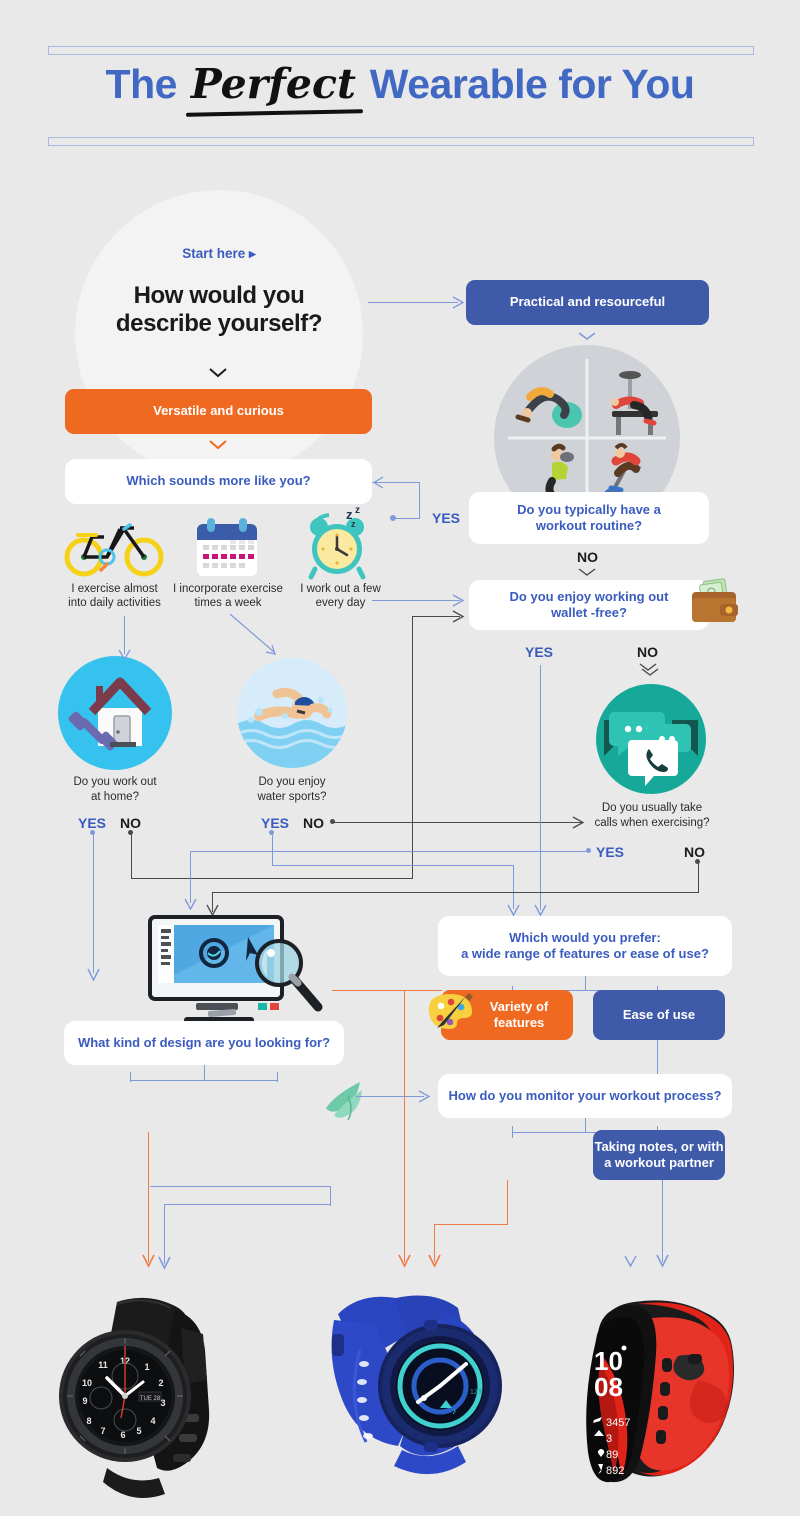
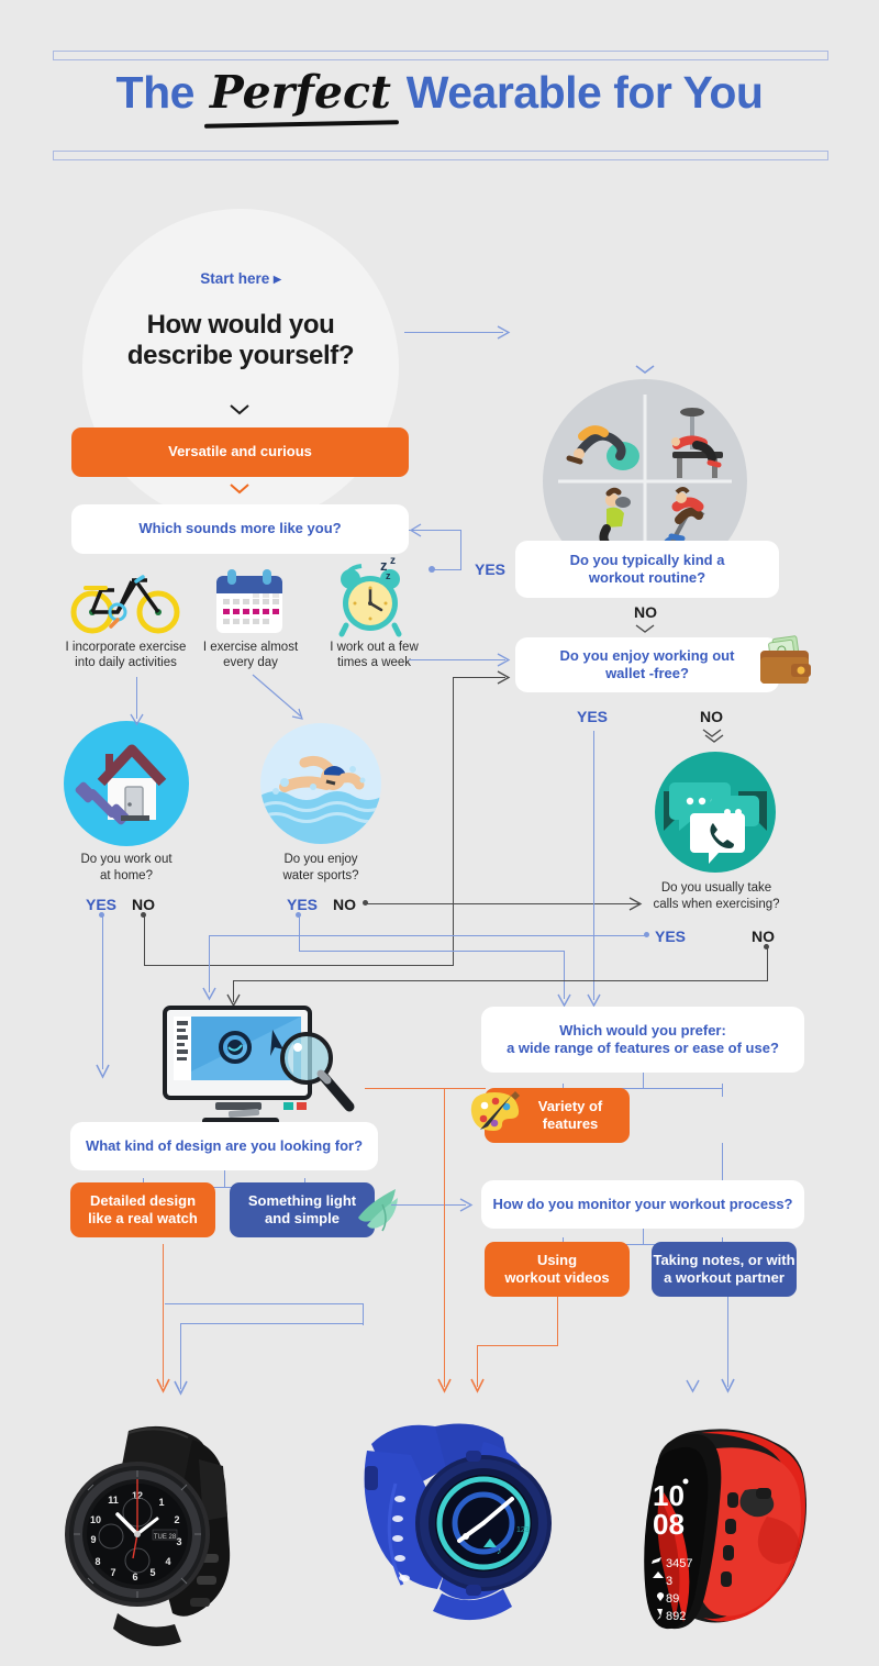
  The Perfect Wearable for You
  Start here ▸
  How would you
  describe yourself?
  Versatile and curious
  Which sounds more like you?
- Practical and resourceful
- Do you typically have a
+ Do you typically kind a
  workout routine?
  YES
  NO
- I exercise almost
+ I incorporate exercise
  into daily activities
- I incorporate exercise
+ I exercise almost
- times a week
+ every day
  z
  z
  z
  I work out a few
- every day
+ times a week
  Do you enjoy working out
  wallet -free?
  YES
  NO
  Do you work out
  at home?
  YES
  NO
  Do you enjoy
  water sports?
  YES
  NO
  Do you usually take
  calls when exercising?
  YES
  NO
  What kind of design are you looking for?
+ Detailed design
+ like a real watch
+ Something light
+ and simple
  Which would you prefer:
  a wide range of features or ease of use?
  Variety of
  features
- Ease of use
  How do you monitor your workout process?
+ Using
+ workout videos
  Taking notes, or with
  a workout partner
  12
  1
  2
  3
  4
  5
  6
  7
  8
  9
  10
  11
  ♪
  10
  08
  3457
  3
  89
  892
